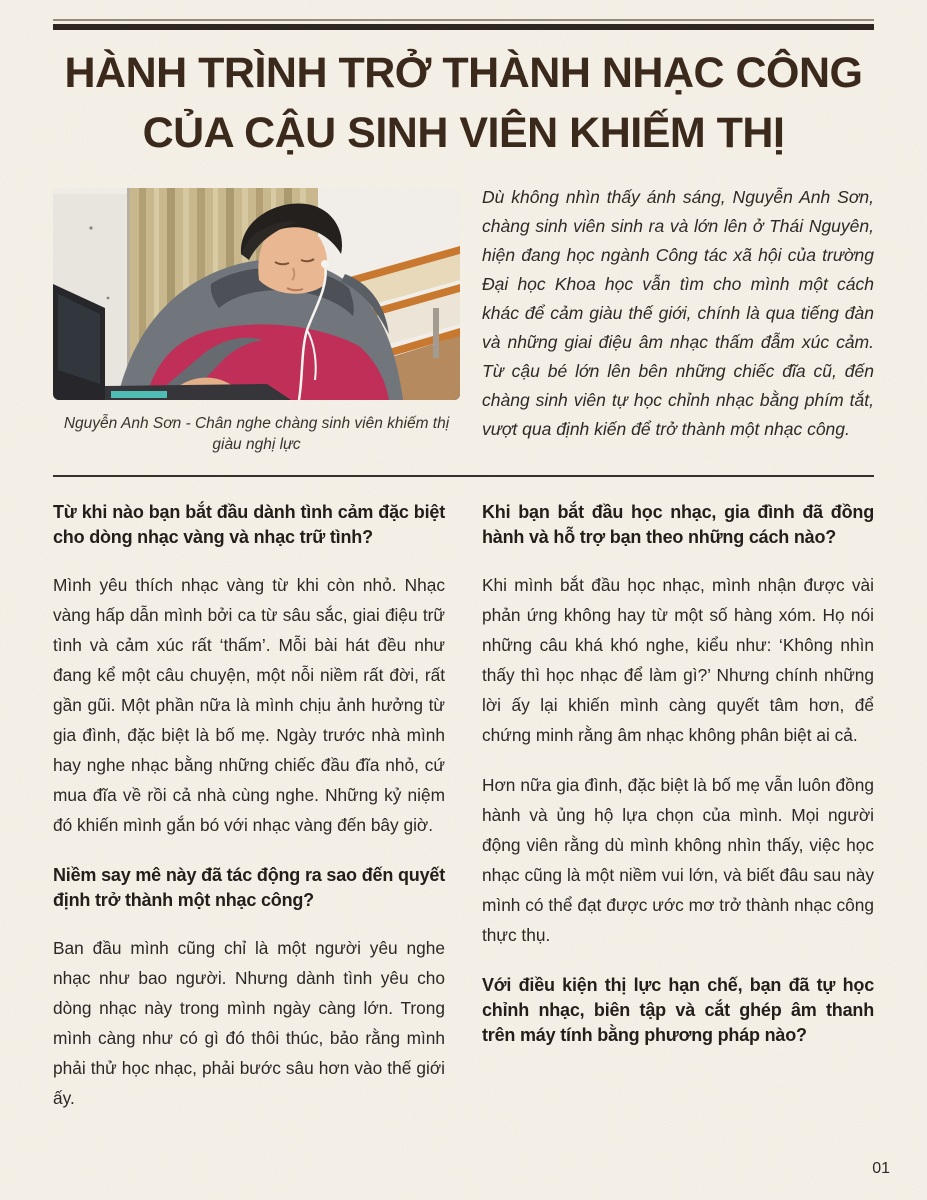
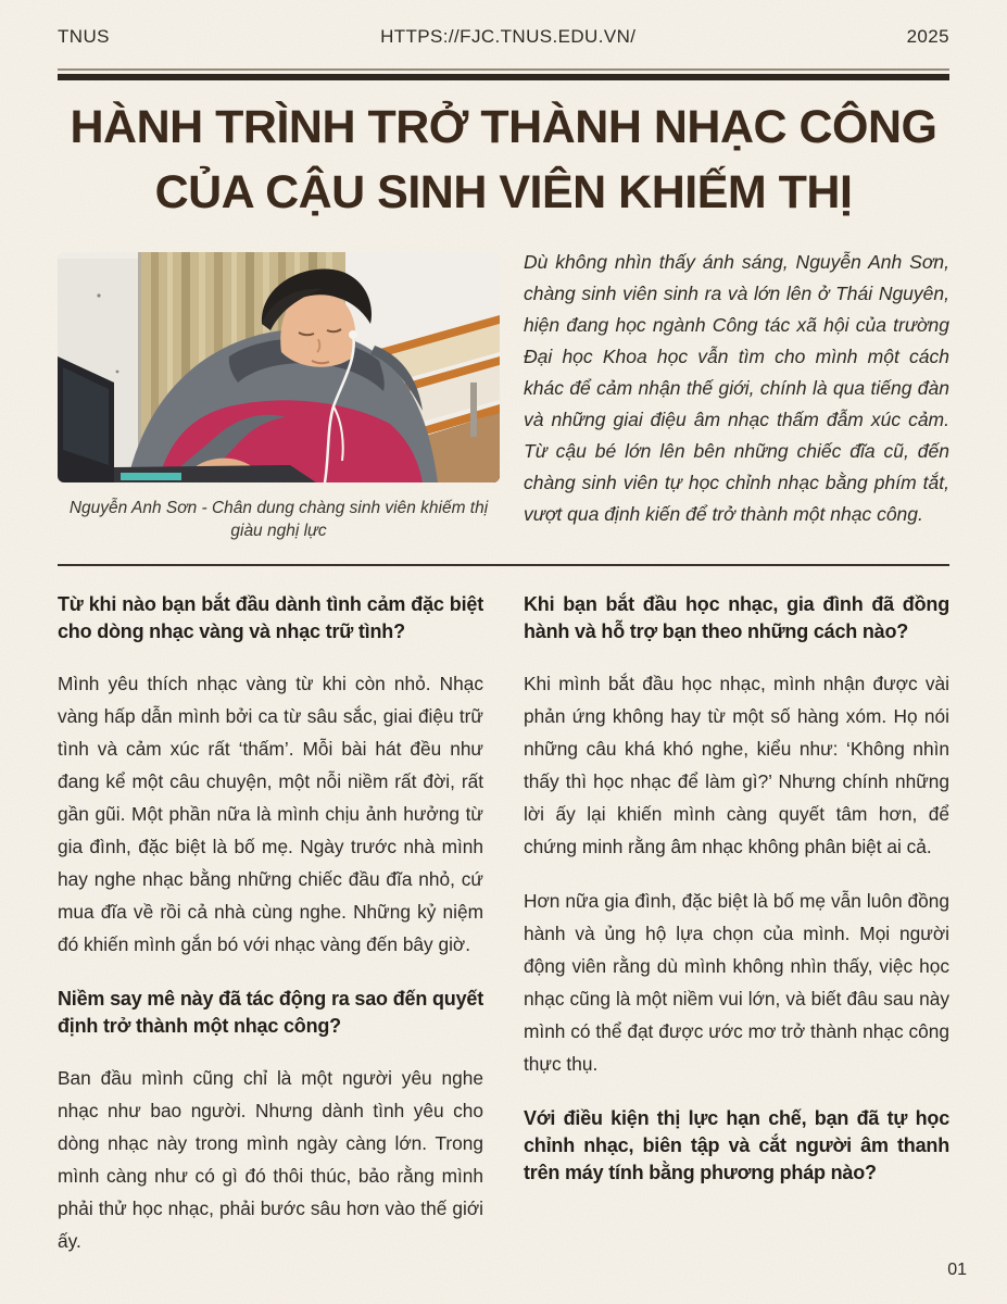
+ TNUS
+ HTTPS://FJC.TNUS.EDU.VN/
+ 2025
  HÀNH TRÌNH TRỞ THÀNH NHẠC CÔNG
  CỦA CẬU SINH VIÊN KHIẾM THỊ
- Nguyễn Anh Sơn - Chân nghe chàng sinh viên khiếm thị giàu nghị lực
+ Nguyễn Anh Sơn - Chân dung chàng sinh viên khiếm thị giàu nghị lực
- Dù không nhìn thấy ánh sáng, Nguyễn Anh Sơn, chàng sinh viên sinh ra và lớn lên ở Thái Nguyên, hiện đang học ngành Công tác xã hội của trường Đại học Khoa học vẫn tìm cho mình một cách khác để cảm giàu thế giới, chính là qua tiếng đàn và những giai điệu âm nhạc thấm đẫm xúc cảm. Từ cậu bé lớn lên bên những chiếc đĩa cũ, đến chàng sinh viên tự học chỉnh nhạc bằng phím tắt, vượt qua định kiến để trở thành một nhạc công.
+ Dù không nhìn thấy ánh sáng, Nguyễn Anh Sơn, chàng sinh viên sinh ra và lớn lên ở Thái Nguyên, hiện đang học ngành Công tác xã hội của trường Đại học Khoa học vẫn tìm cho mình một cách khác để cảm nhận thế giới, chính là qua tiếng đàn và những giai điệu âm nhạc thấm đẫm xúc cảm. Từ cậu bé lớn lên bên những chiếc đĩa cũ, đến chàng sinh viên tự học chỉnh nhạc bằng phím tắt, vượt qua định kiến để trở thành một nhạc công.
  Từ khi nào bạn bắt đầu dành tình cảm đặc biệt cho dòng nhạc vàng và nhạc trữ tình?
  Mình yêu thích nhạc vàng từ khi còn nhỏ. Nhạc vàng hấp dẫn mình bởi ca từ sâu sắc, giai điệu trữ tình và cảm xúc rất ‘thấm’. Mỗi bài hát đều như đang kể một câu chuyện, một nỗi niềm rất đời, rất gần gũi. Một phần nữa là mình chịu ảnh hưởng từ gia đình, đặc biệt là bố mẹ. Ngày trước nhà mình hay nghe nhạc bằng những chiếc đầu đĩa nhỏ, cứ mua đĩa về rồi cả nhà cùng nghe. Những kỷ niệm đó khiến mình gắn bó với nhạc vàng đến bây giờ.
  Niềm say mê này đã tác động ra sao đến quyết định trở thành một nhạc công?
  Ban đầu mình cũng chỉ là một người yêu nghe nhạc như bao người. Nhưng dành tình yêu cho dòng nhạc này trong mình ngày càng lớn. Trong mình càng như có gì đó thôi thúc, bảo rằng mình phải thử học nhạc, phải bước sâu hơn vào thế giới ấy.
  Khi bạn bắt đầu học nhạc, gia đình đã đồng hành và hỗ trợ bạn theo những cách nào?
  Khi mình bắt đầu học nhạc, mình nhận được vài phản ứng không hay từ một số hàng xóm. Họ nói những câu khá khó nghe, kiểu như: ‘Không nhìn thấy thì học nhạc để làm gì?’ Nhưng chính những lời ấy lại khiến mình càng quyết tâm hơn, để chứng minh rằng âm nhạc không phân biệt ai cả.
  Hơn nữa gia đình, đặc biệt là bố mẹ vẫn luôn đồng hành và ủng hộ lựa chọn của mình. Mọi người động viên rằng dù mình không nhìn thấy, việc học nhạc cũng là một niềm vui lớn, và biết đâu sau này mình có thể đạt được ước mơ trở thành nhạc công thực thụ.
- Với điều kiện thị lực hạn chế, bạn đã tự học chỉnh nhạc, biên tập và cắt ghép âm thanh trên máy tính bằng phương pháp nào?
+ Với điều kiện thị lực hạn chế, bạn đã tự học chỉnh nhạc, biên tập và cắt người âm thanh trên máy tính bằng phương pháp nào?
  01
